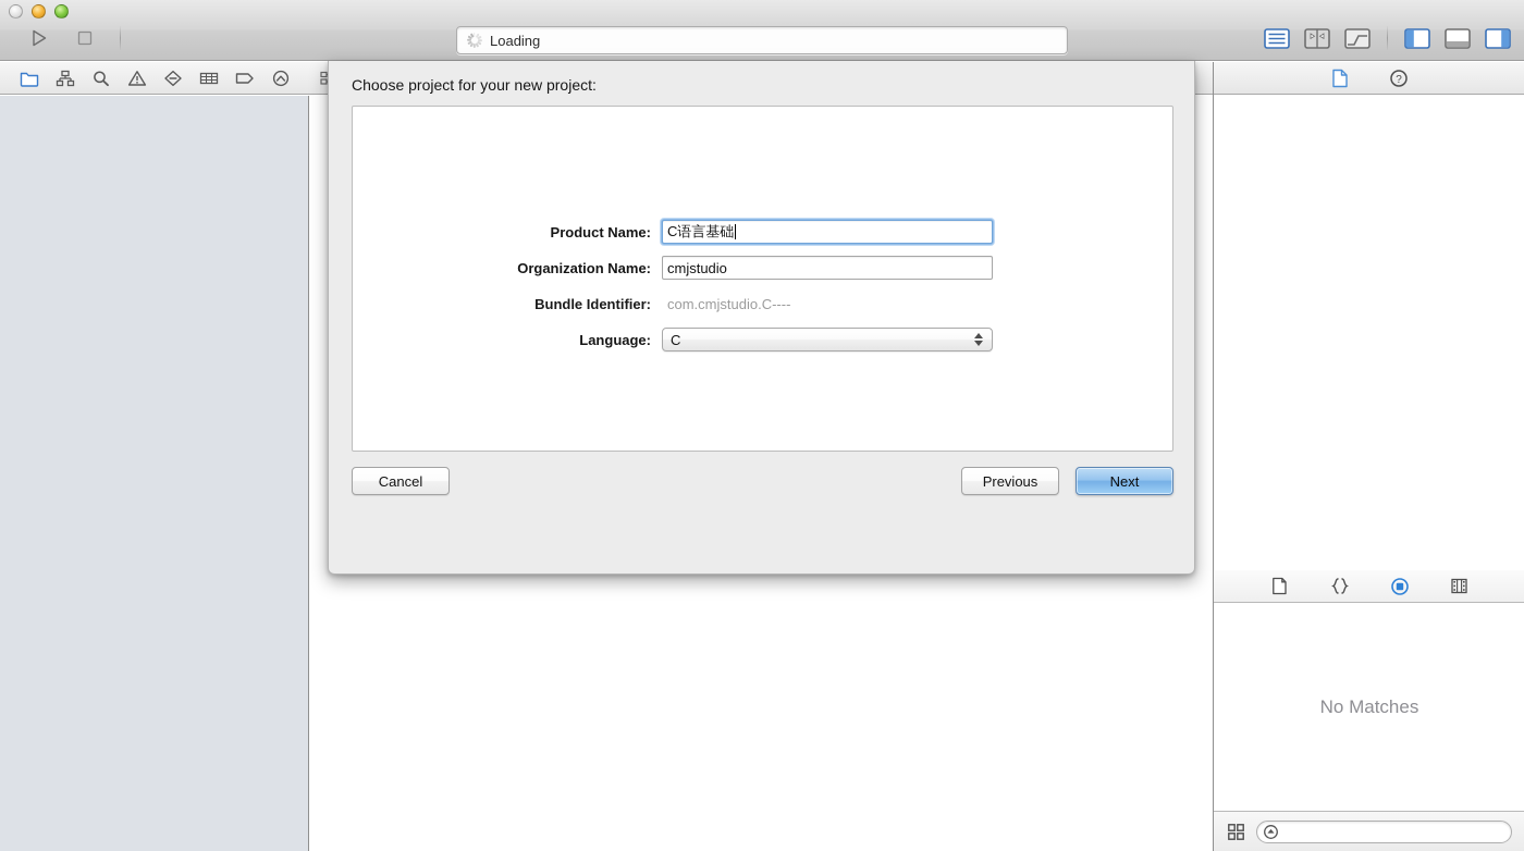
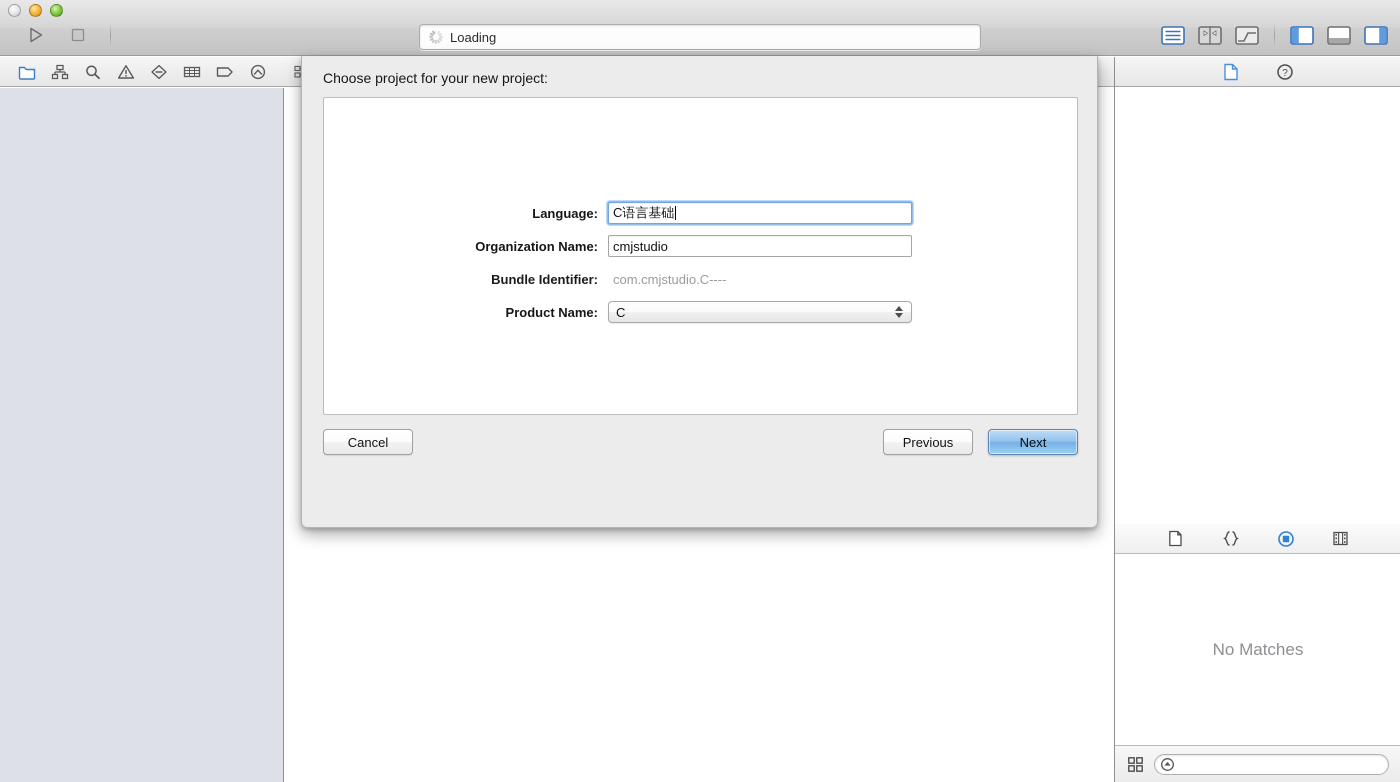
  Loading
  ?
  No Matches
  Choose project for your new project:
- Product Name:
+ Language:
  C语言基础
  Organization Name:
  cmjstudio
  Bundle Identifier:
  com.cmjstudio.C----
- Language:
+ Product Name:
  C
  Cancel
  Previous
  Next
